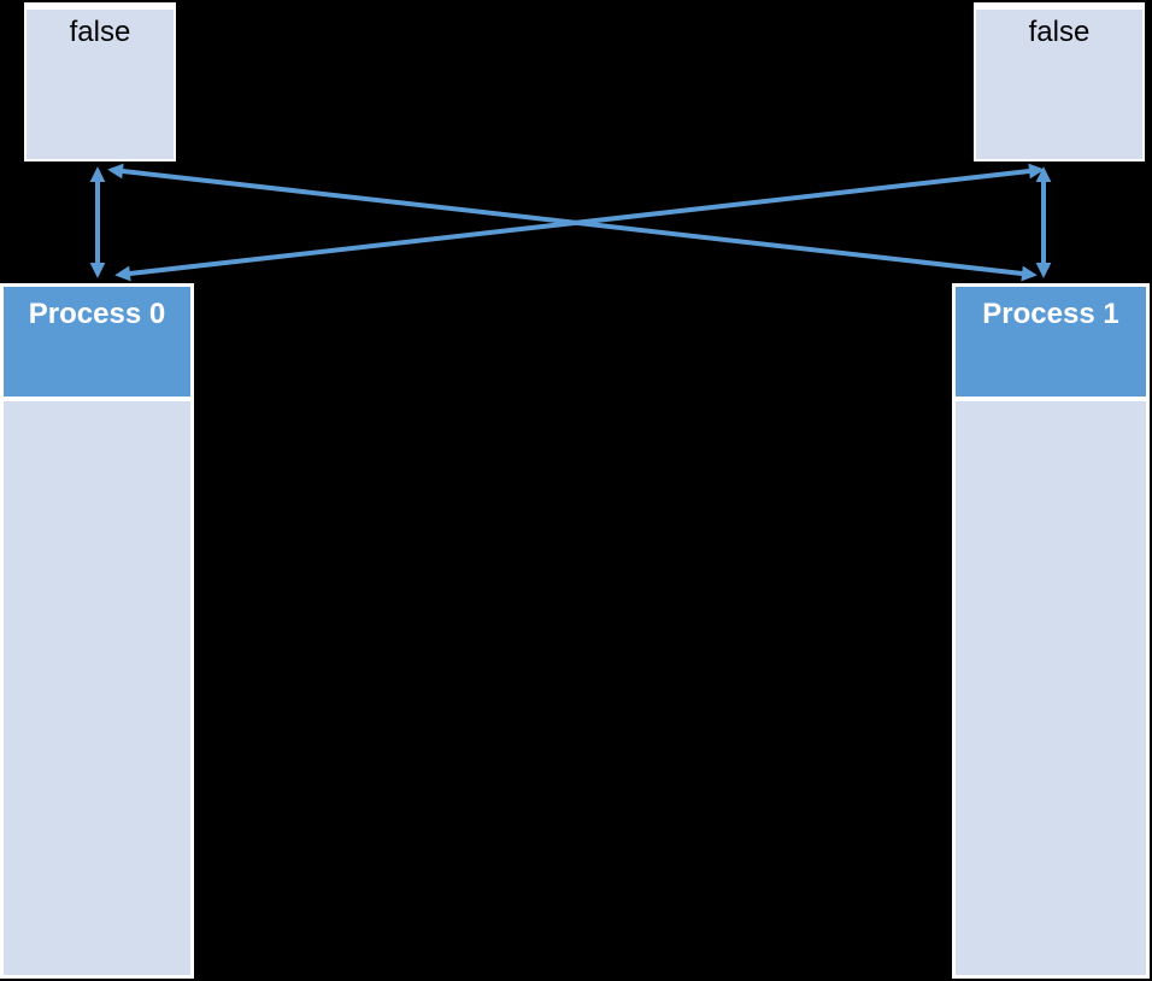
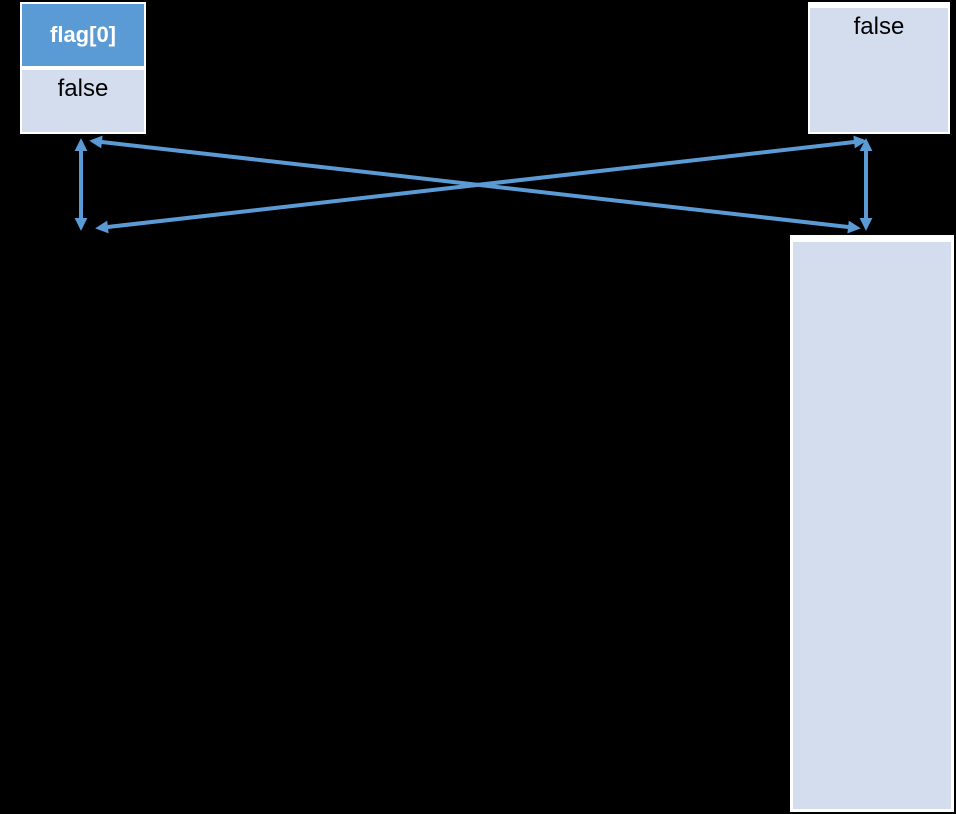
+ flag[0]
  false
  false
- Process 0
- Process 1
